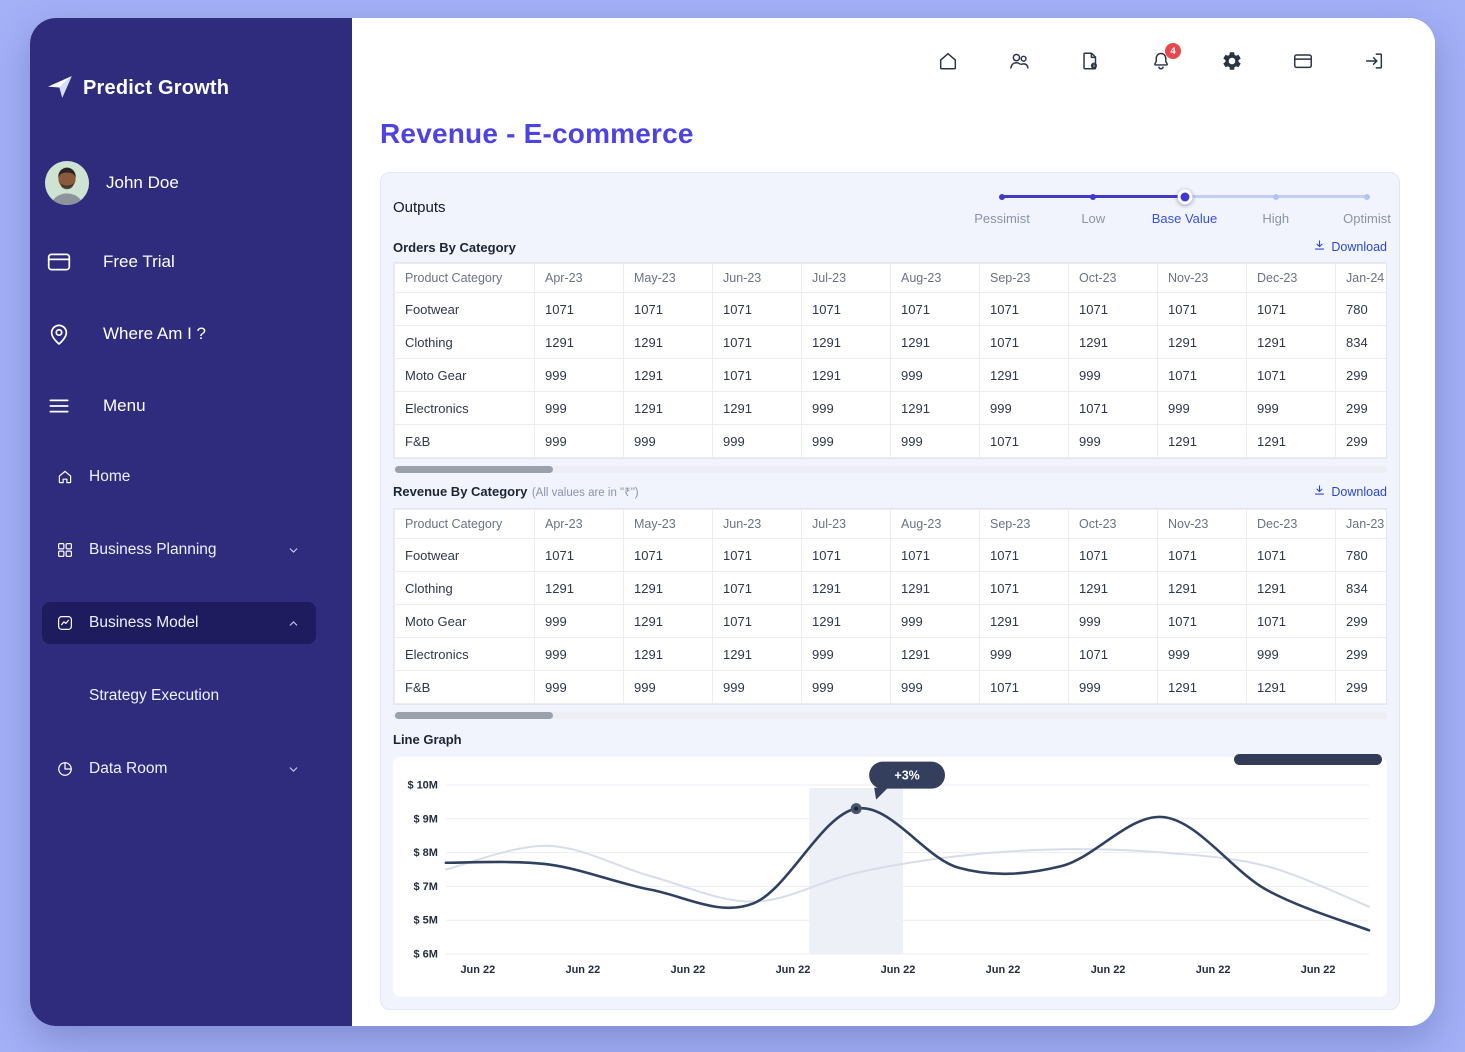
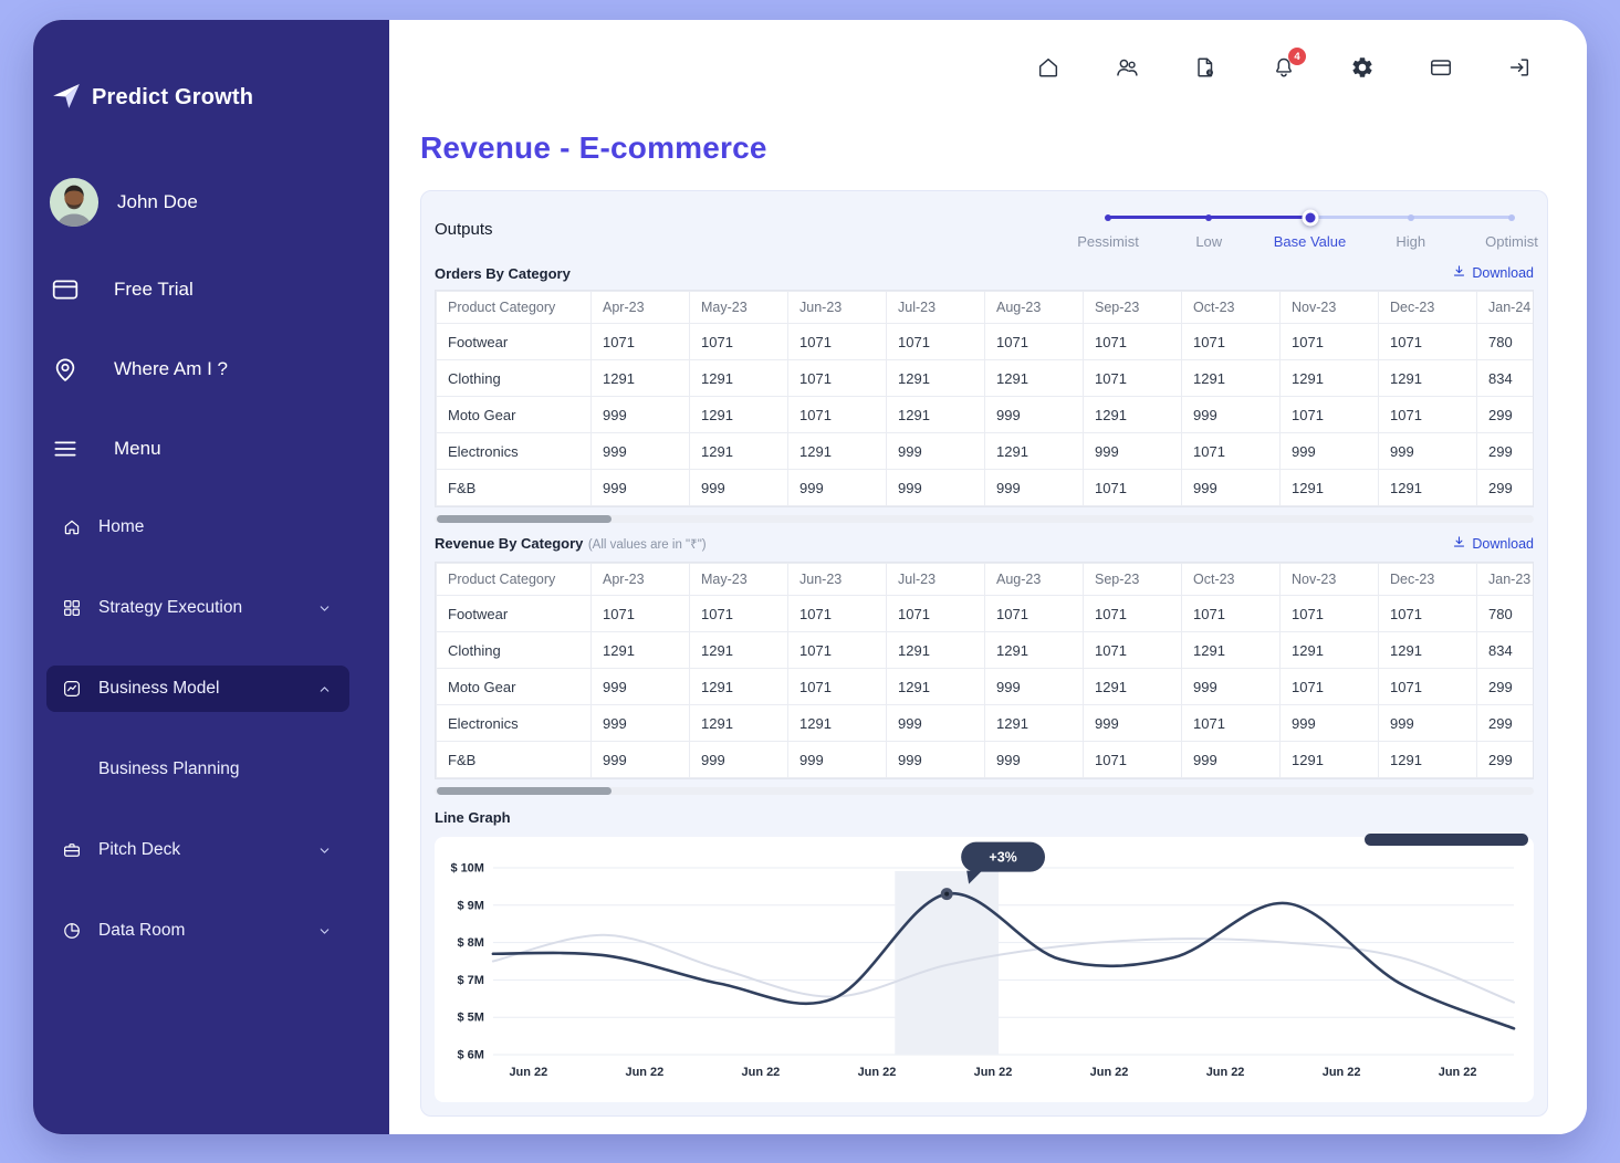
  Predict Growth
  John Doe
  Free Trial
  Where Am I ?
  Menu
  Home
- Business Planning
+ Strategy Execution
  Business Model
- Strategy Execution
+ Business Planning
+ Pitch Deck
  Data Room
  4
  Revenue - E-commerce
  Outputs
  Pessimist
  Low
  Base Value
  High
  Optimist
  Orders By Category
  Download
  Product Category	Apr-23	May-23	Jun-23	Jul-23	Aug-23	Sep-23	Oct-23	Nov-23	Dec-23	Jan-24
  Footwear	1071	1071	1071	1071	1071	1071	1071	1071	1071	780
  Clothing	1291	1291	1071	1291	1291	1071	1291	1291	1291	834
  Moto Gear	999	1291	1071	1291	999	1291	999	1071	1071	299
  Electronics	999	1291	1291	999	1291	999	1071	999	999	299
  F&B	999	999	999	999	999	1071	999	1291	1291	299
  Revenue By Category (All values are in "₹")
  Download
  Product Category	Apr-23	May-23	Jun-23	Jul-23	Aug-23	Sep-23	Oct-23	Nov-23	Dec-23	Jan-23
  Footwear	1071	1071	1071	1071	1071	1071	1071	1071	1071	780
  Clothing	1291	1291	1071	1291	1291	1071	1291	1291	1291	834
  Moto Gear	999	1291	1071	1291	999	1291	999	1071	1071	299
  Electronics	999	1291	1291	999	1291	999	1071	999	999	299
  F&B	999	999	999	999	999	1071	999	1291	1291	299
  Line Graph
  $ 10M
  $ 9M
  $ 8M
  $ 7M
  $ 5M
  $ 6M
  +3%
  Jun 22
  Jun 22
  Jun 22
  Jun 22
  Jun 22
  Jun 22
  Jun 22
  Jun 22
  Jun 22
